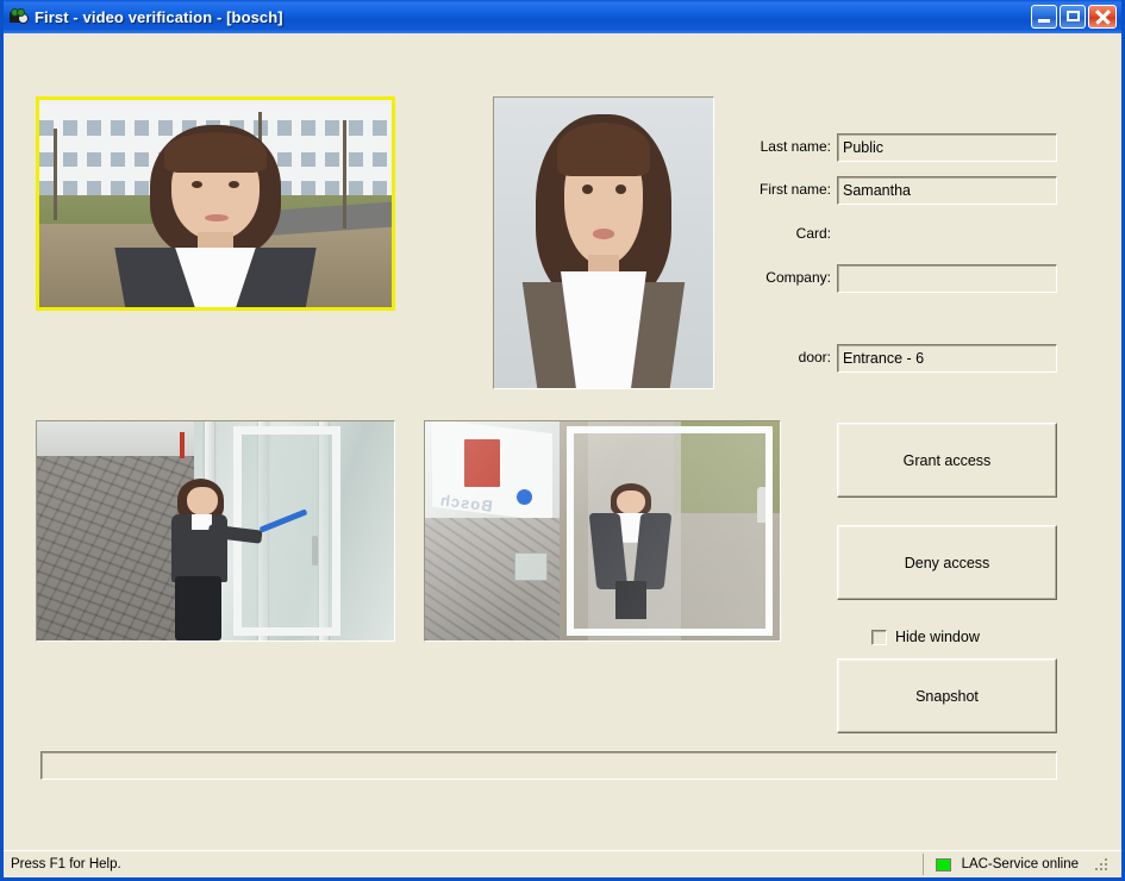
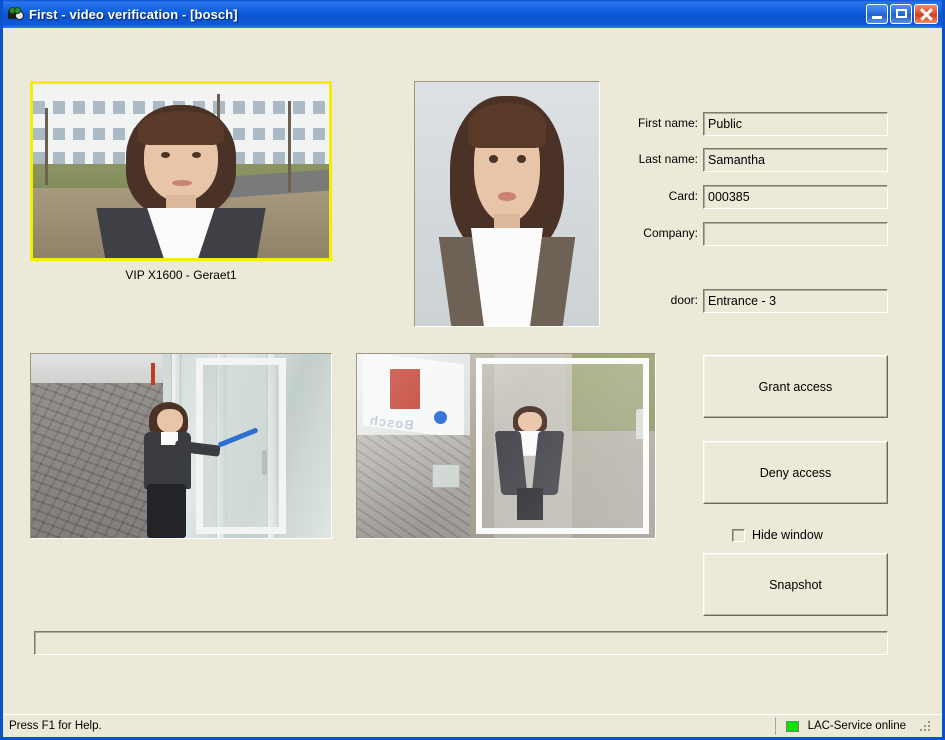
  First - video verification - [bosch]
+ VIP X1600 - Geraet1
- Last name:
+ First name:
  Public
- First name:
+ Last name:
  Samantha
  Card:
+ 000385
  Company:
  door:
- Entrance - 6
+ Entrance - 3
  Grant access
  Deny access
  Hide window
  Snapshot
  Press F1 for Help.
  LAC-Service online
